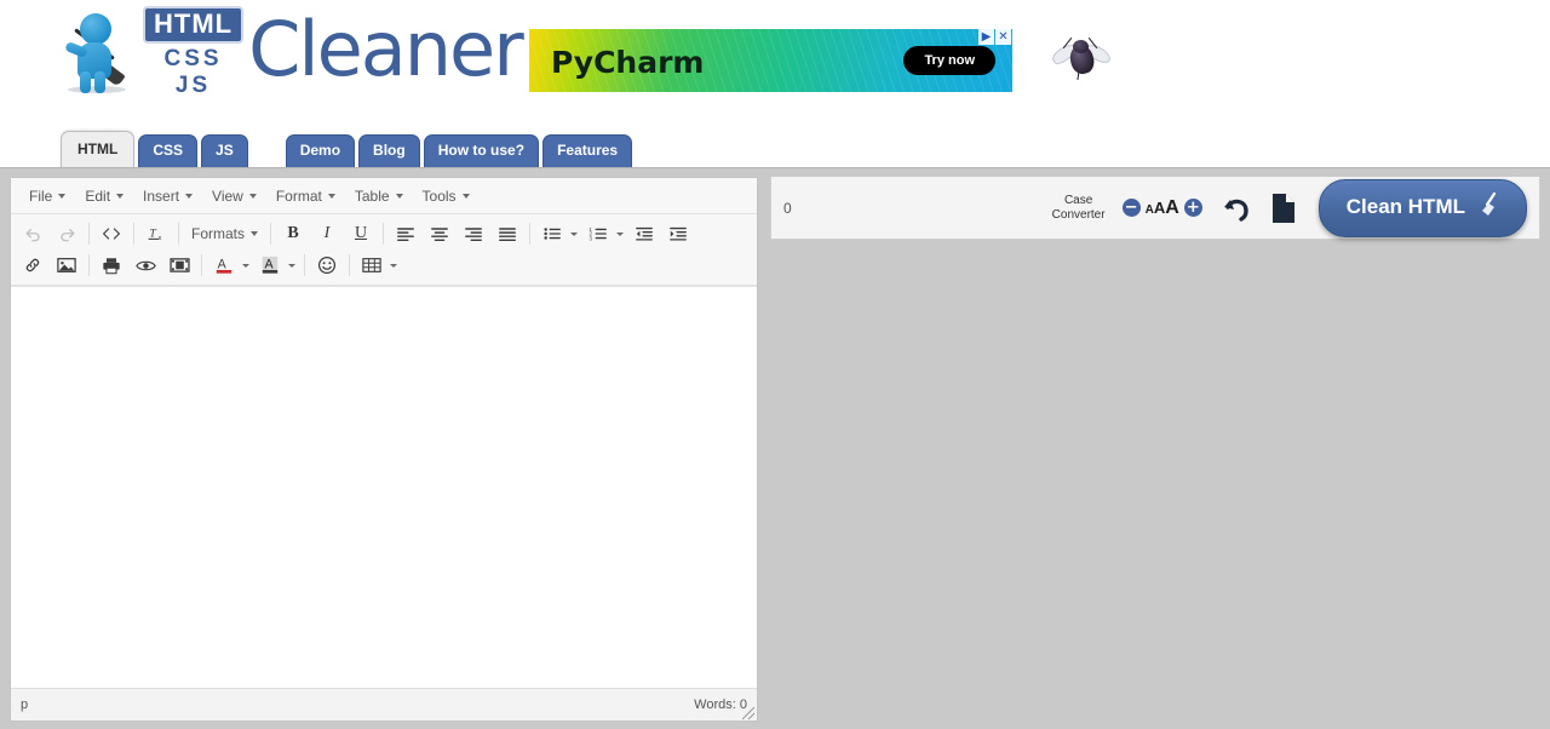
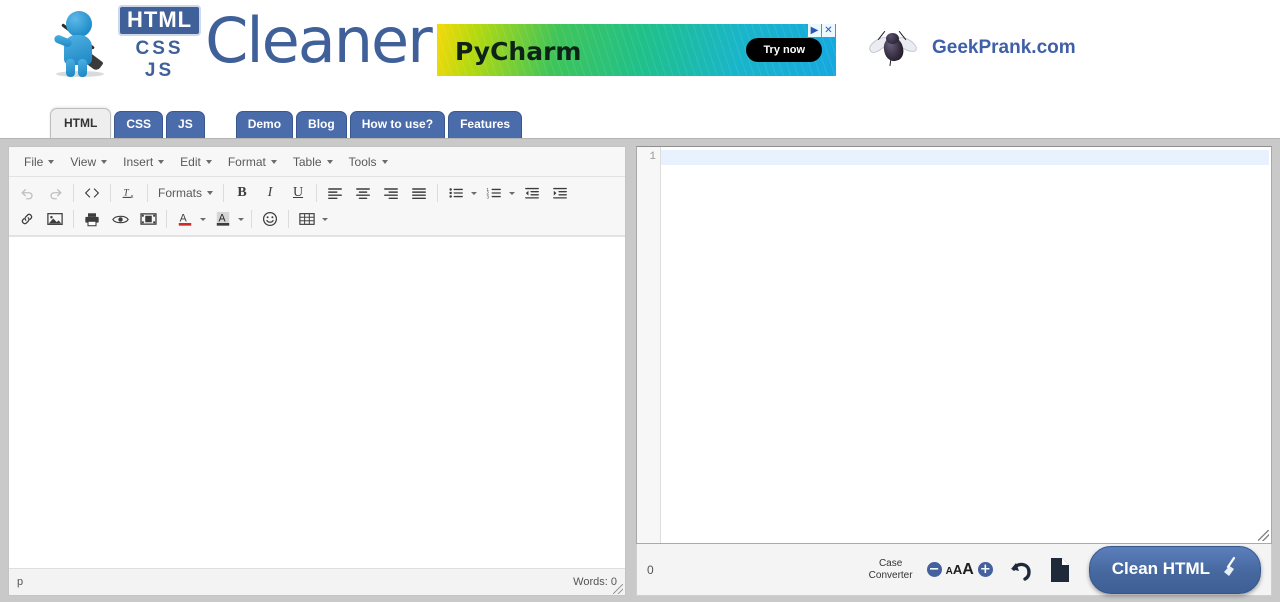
  HTML
  CSS
  JS
  Cleaner
  PyCharm
  Try now
  ▶
  ✕
+ GeekPrank.com
  HTML
  CSS
  JS
  Demo
  Blog
  How to use?
  Features
  File
- Edit
+ View
  Insert
- View
+ Edit
  Format
  Table
  Tools
  T
  Formats
  B
  I
  U
  A
  A
  p
  Words: 0
+ 1
  0
  Case
  Converter
  −
  A
  A
  A
  +
  Clean HTML
